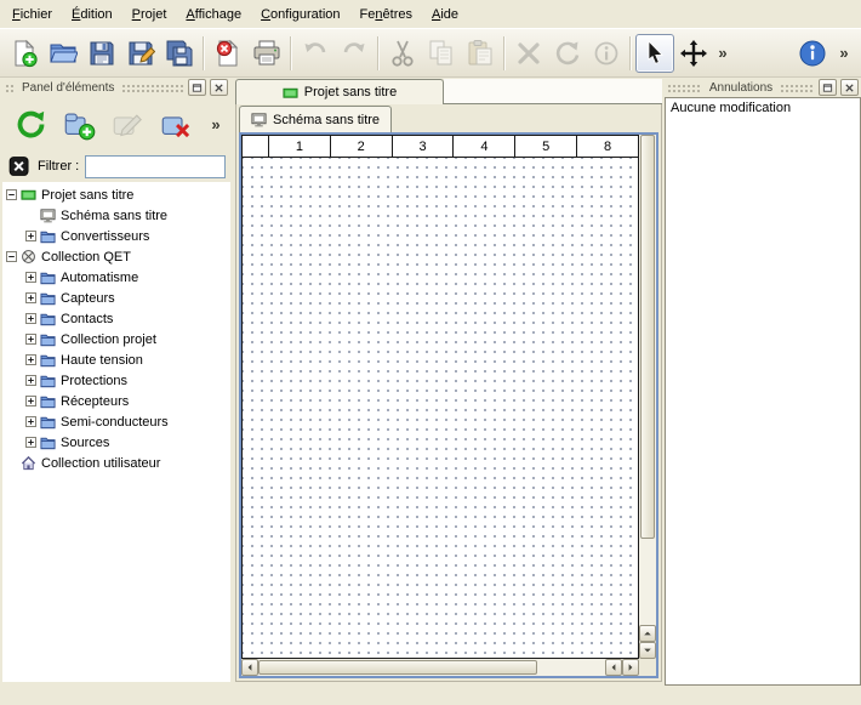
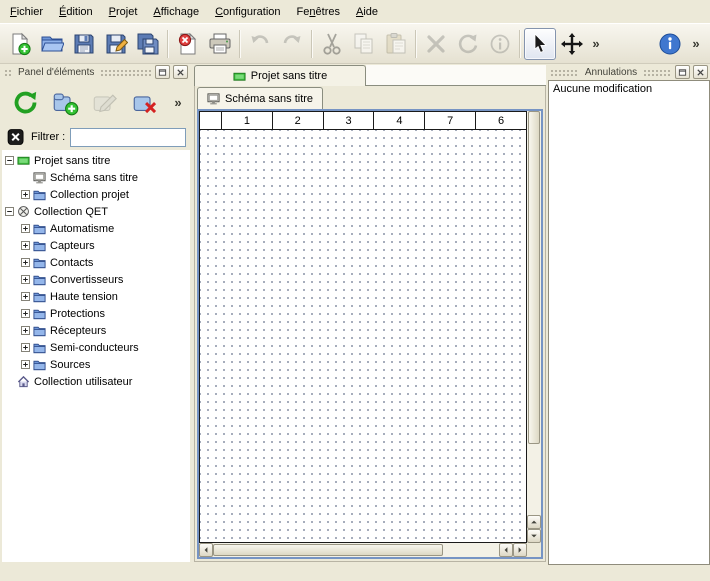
  Fichier
  Édition
  Projet
  Affichage
  Configuration
  Fenêtres
  Aide
  »
  »
  Panel d'éléments
  »
  Filtrer :
  Projet sans titre
  Schéma sans titre
- Convertisseurs
+ Collection projet
  Collection QET
  Automatisme
  Capteurs
  Contacts
- Collection projet
+ Convertisseurs
  Haute tension
  Protections
  Récepteurs
  Semi-conducteurs
  Sources
  Collection utilisateur
  Projet sans titre
  Schéma sans titre
  1
  2
  3
  4
- 5
+ 7
- 8
+ 6
  Annulations
  Aucune modification
